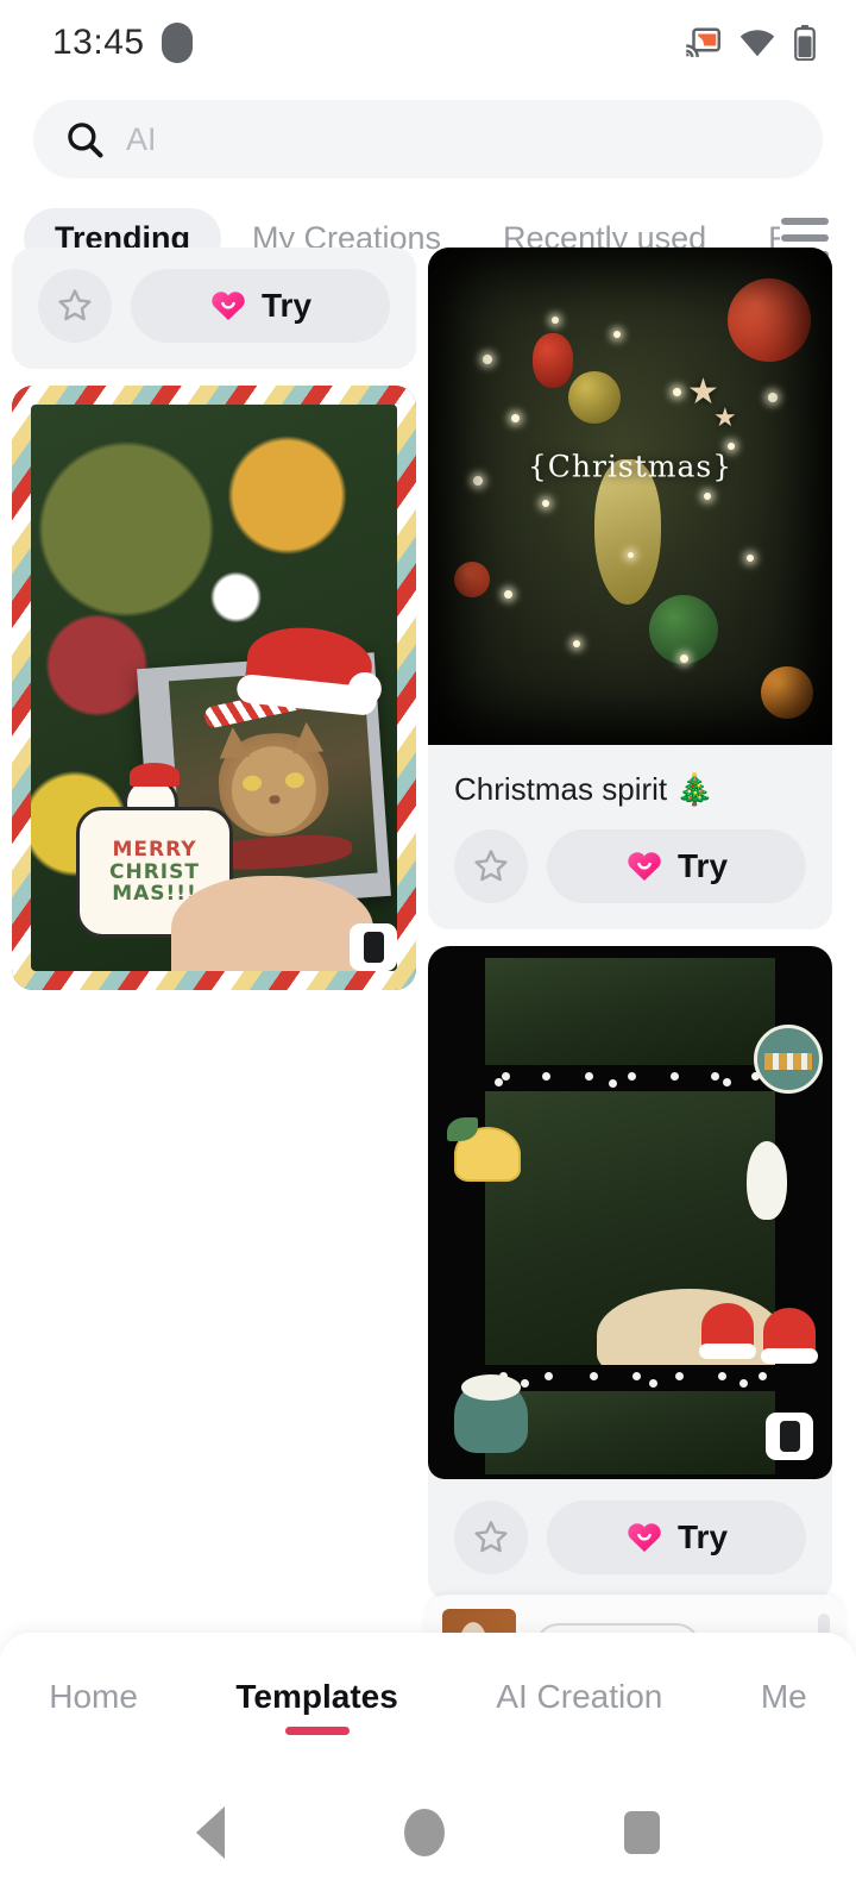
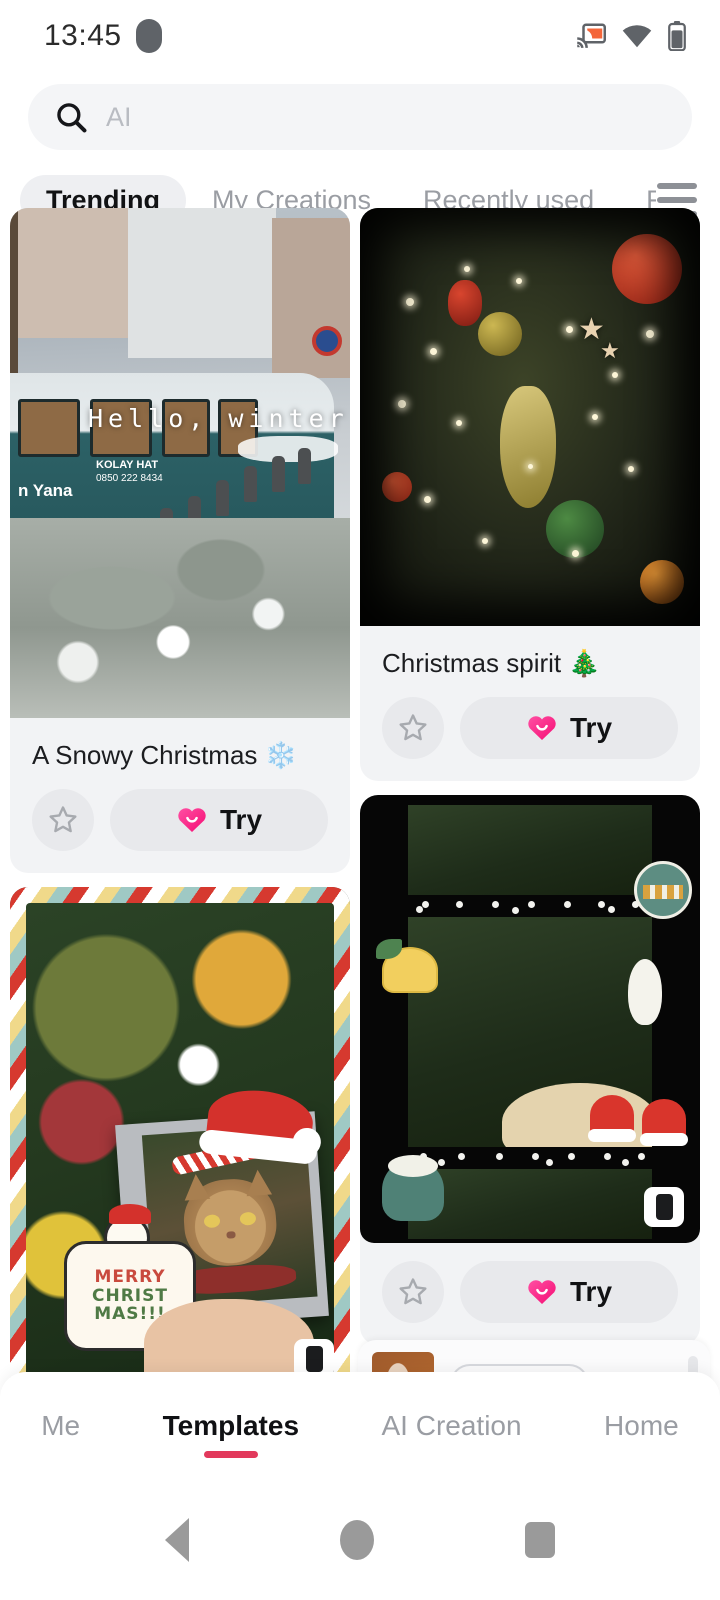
  13:45
  AI
  Trending
  My Creations
  Recently used
+ n Yana
+ KOLAY HAT
+ 0850 222 8434
+ Hello, winter
+ A Snowy Christmas ❄️
  Try
  MERRY
  CHRIST
  MAS!!
  ★
  ★
- {Christmas}
  Christmas spirit 🎄
  Try
  Try
- Home
+ Me
  Templates
  AI Creation
- Me
+ Home
